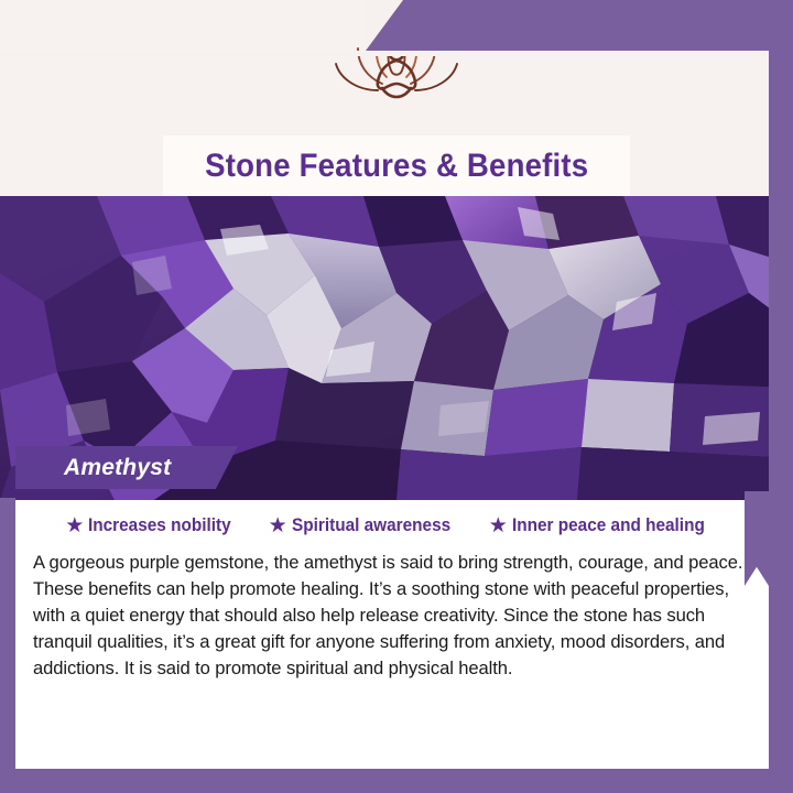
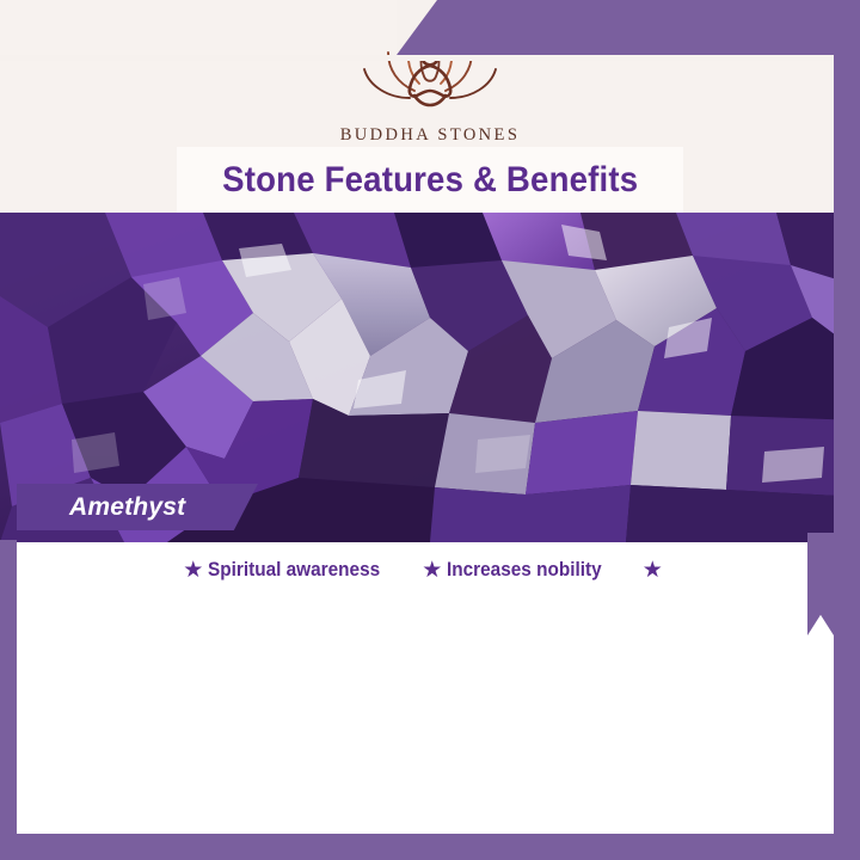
+ BUDDHA STONES
  Stone Features & Benefits
  Amethyst
  ★
- Increases nobility
+ Spiritual awareness
  ★
- Spiritual awareness
+ Increases nobility
  ★
- Inner peace and healing
- A gorgeous purple gemstone, the amethyst is said to bring strength, courage, and peace. These benefits can help promote healing. It’s a soothing stone with peaceful properties, with a quiet energy that should also help release creativity. Since the stone has such tranquil qualities, it’s a great gift for anyone suffering from anxiety, mood disorders, and addictions. It is said to promote spiritual and physical health.
